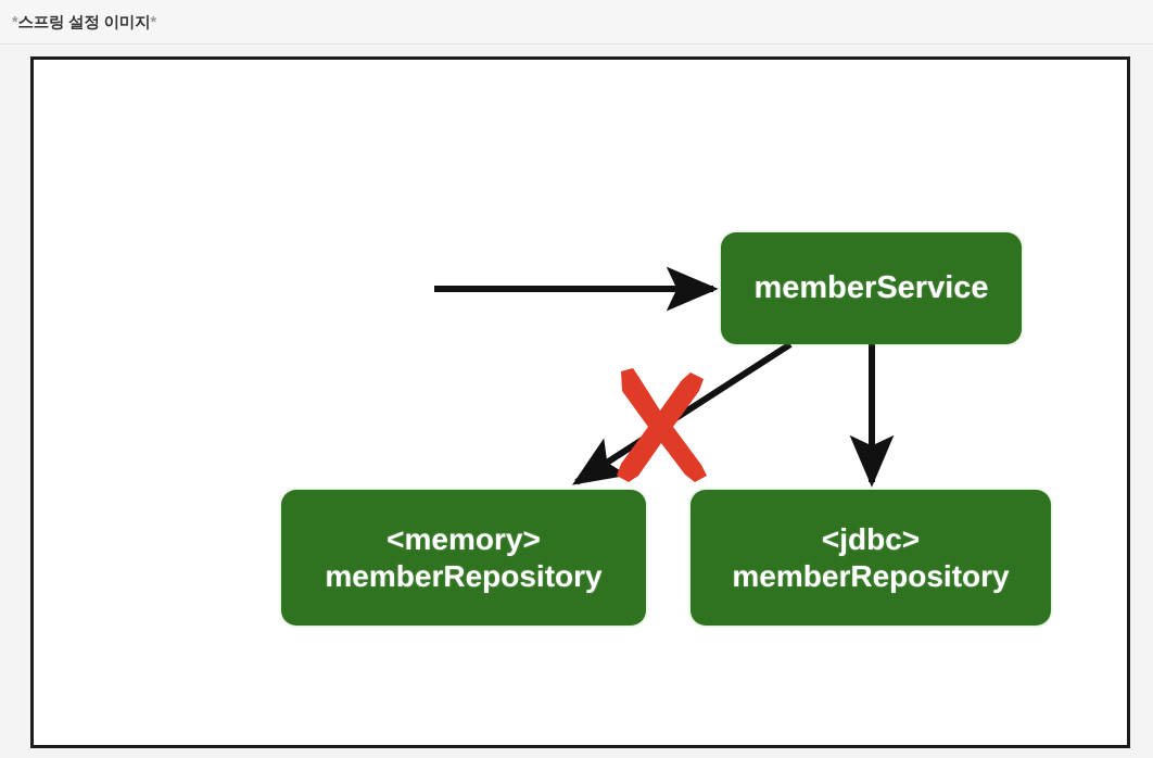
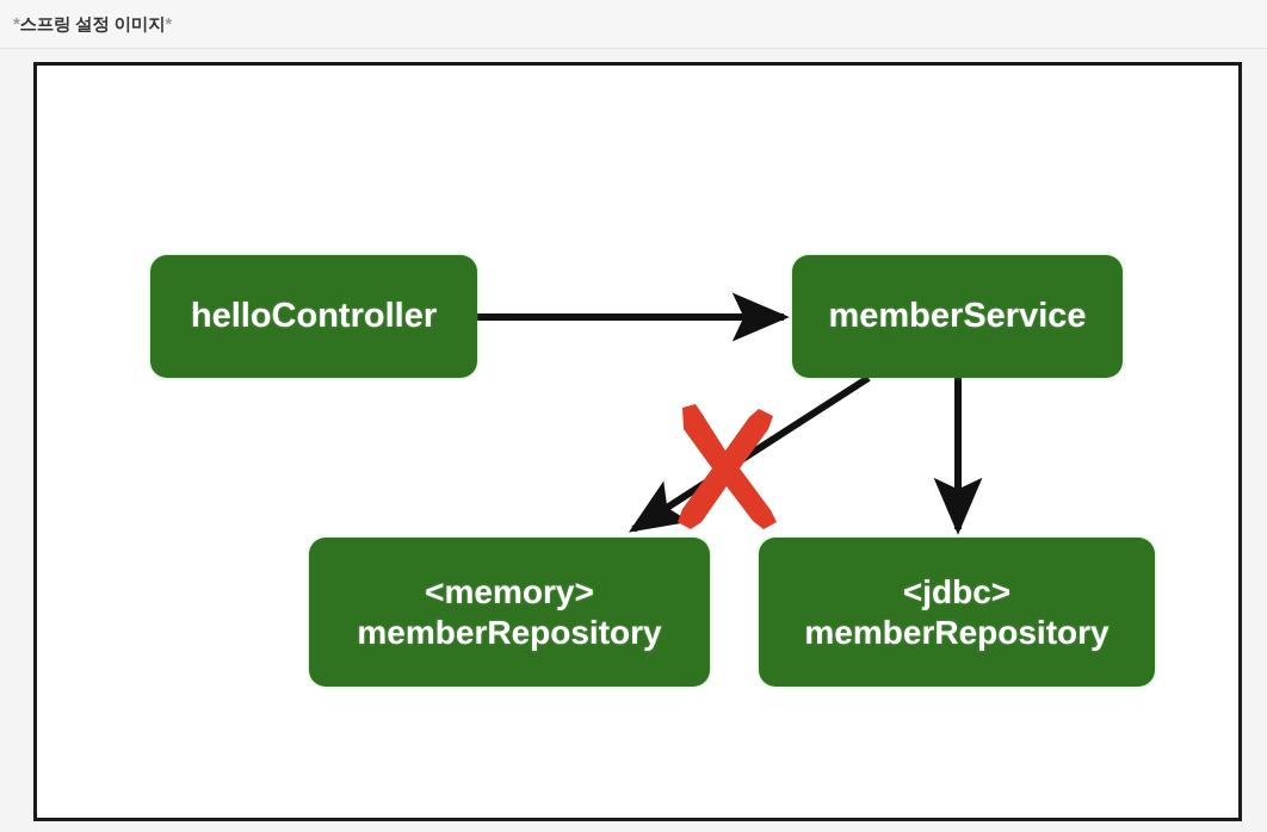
  *스프링 설정 이미지*
+ helloController
  memberService
  <memory>
  memberRepository
  <jdbc>
  memberRepository
